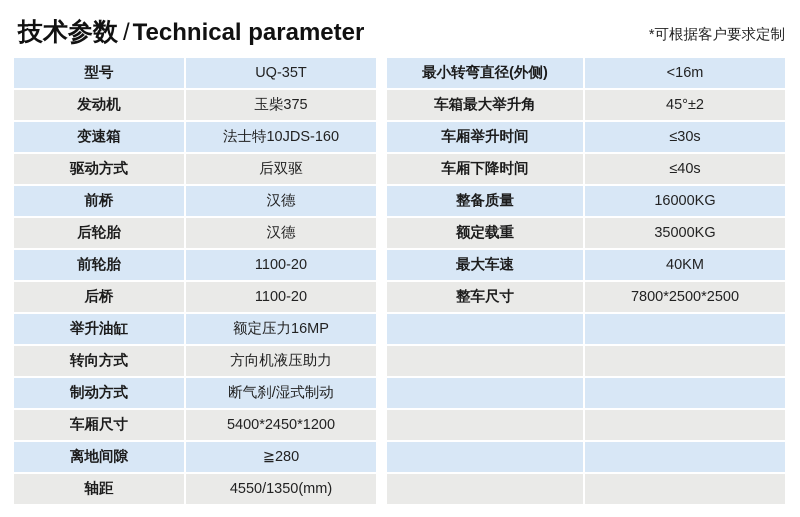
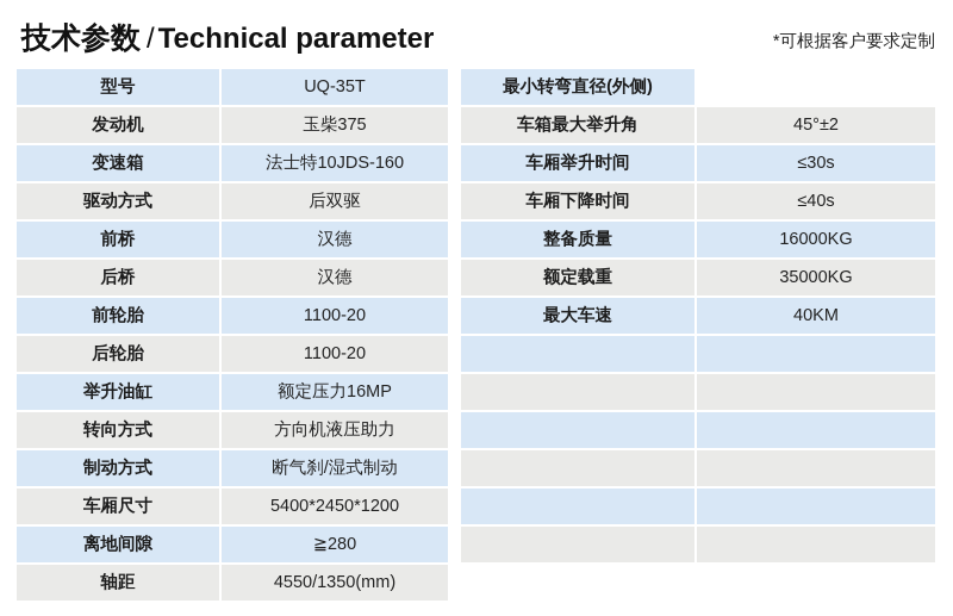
  技术参数 /Technical parameter
  *可根据客户要求定制
  型号
  UQ-35T
  发动机
  玉柴375
  变速箱
  法士特10JDS-160
  驱动方式
  后双驱
  前桥
  汉德
- 后轮胎
+ 后桥
  汉德
  前轮胎
  1100-20
- 后桥
+ 后轮胎
  1100-20
  举升油缸
  额定压力16MP
  转向方式
  方向机液压助力
  制动方式
  断气刹/湿式制动
  车厢尺寸
  5400*2450*1200
  离地间隙
  ≧280
  轴距
  4550/1350(mm)
  最小转弯直径(外侧)
- <16m
  车箱最大举升角
  45°±2
  车厢举升时间
  ≤30s
  车厢下降时间
  ≤40s
  整备质量
  16000KG
  额定载重
  35000KG
  最大车速
  40KM
- 整车尺寸
- 7800*2500*2500
